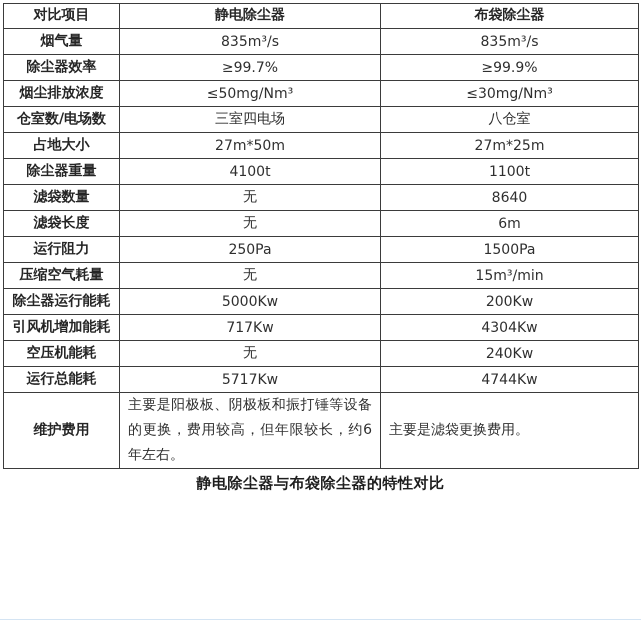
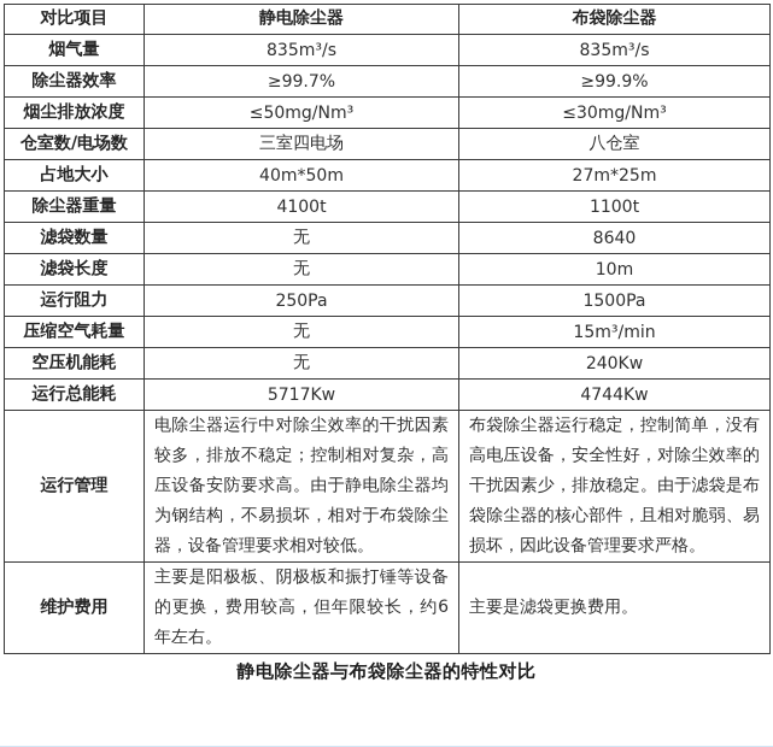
  对比项目	静电除尘器	布袋除尘器
  烟气量	835m³/s	835m³/s
  除尘器效率	≥99.7%	≥99.9%
  烟尘排放浓度	≤50mg/Nm³	≤30mg/Nm³
  仓室数/电场数	三室四电场	八仓室
- 占地大小	27m*50m	27m*25m
+ 占地大小	40m*50m	27m*25m
  除尘器重量	4100t	1100t
  滤袋数量	无	8640
- 滤袋长度	无	6m
+ 滤袋长度	无	10m
  运行阻力	250Pa	1500Pa
  压缩空气耗量	无	15m³/min
- 除尘器运行能耗	5000Kw	200Kw
- 引风机增加能耗	717Kw	4304Kw
  空压机能耗	无	240Kw
  运行总能耗	5717Kw	4744Kw
+ 运行管理	电除尘器运行中对除尘效率的干扰因素较多，排放不稳定；控制相对复杂，高压设备安防要求高。由于静电除尘器均为钢结构，不易损坏，相对于布袋除尘器，设备管理要求相对较低。	布袋除尘器运行稳定，控制简单，没有高电压设备，安全性好，对除尘效率的干扰因素少，排放稳定。由于滤袋是布袋除尘器的核心部件，且相对脆弱、易损坏，因此设备管理要求严格。
  维护费用	主要是阳极板、阴极板和振打锤等设备的更换，费用较高，但年限较长，约6年左右。	主要是滤袋更换费用。
  静电除尘器与布袋除尘器的特性对比
